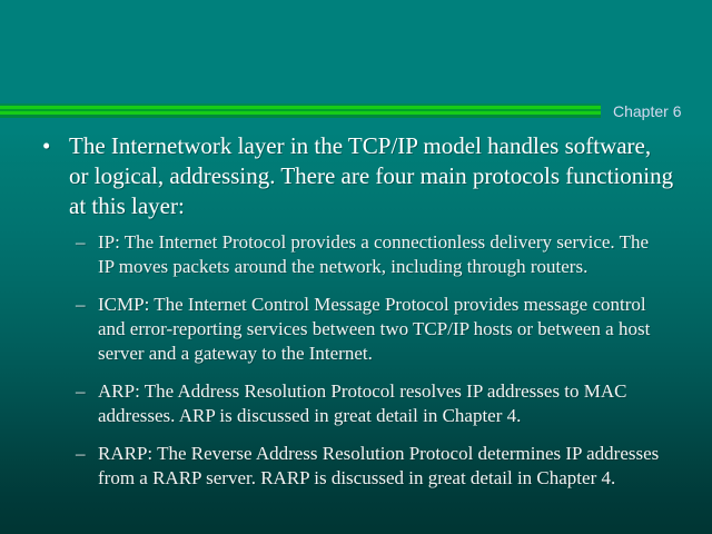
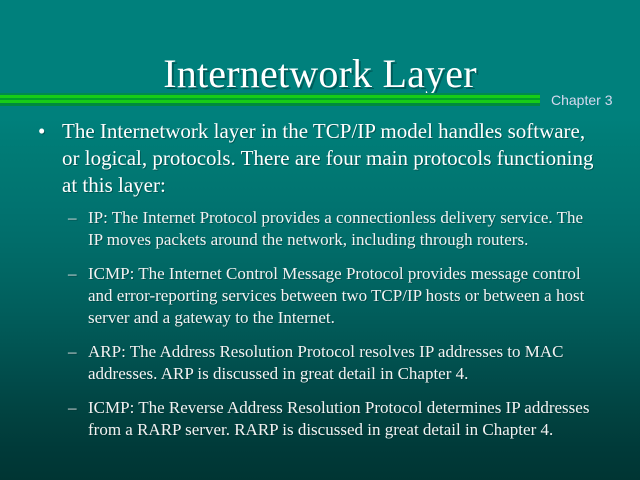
+ Internetwork Layer
- Chapter 6
+ Chapter 3
  •
- The Internetwork layer in the TCP/IP model handles software, or logical, addressing. There are four main protocols functioning at this layer:
+ The Internetwork layer in the TCP/IP model handles software, or logical, protocols. There are four main protocols functioning at this layer:
  –
  IP: The Internet Protocol provides a connectionless delivery service. The IP moves packets around the network, including through routers.
  –
  ICMP: The Internet Control Message Protocol provides message control and error-reporting services between two TCP/IP hosts or between a host server and a gateway to the Internet.
  –
  ARP: The Address Resolution Protocol resolves IP addresses to MAC addresses. ARP is discussed in great detail in Chapter 4.
  –
- RARP: The Reverse Address Resolution Protocol determines IP addresses from a RARP server. RARP is discussed in great detail in Chapter 4.
+ ICMP: The Reverse Address Resolution Protocol determines IP addresses from a RARP server. RARP is discussed in great detail in Chapter 4.
